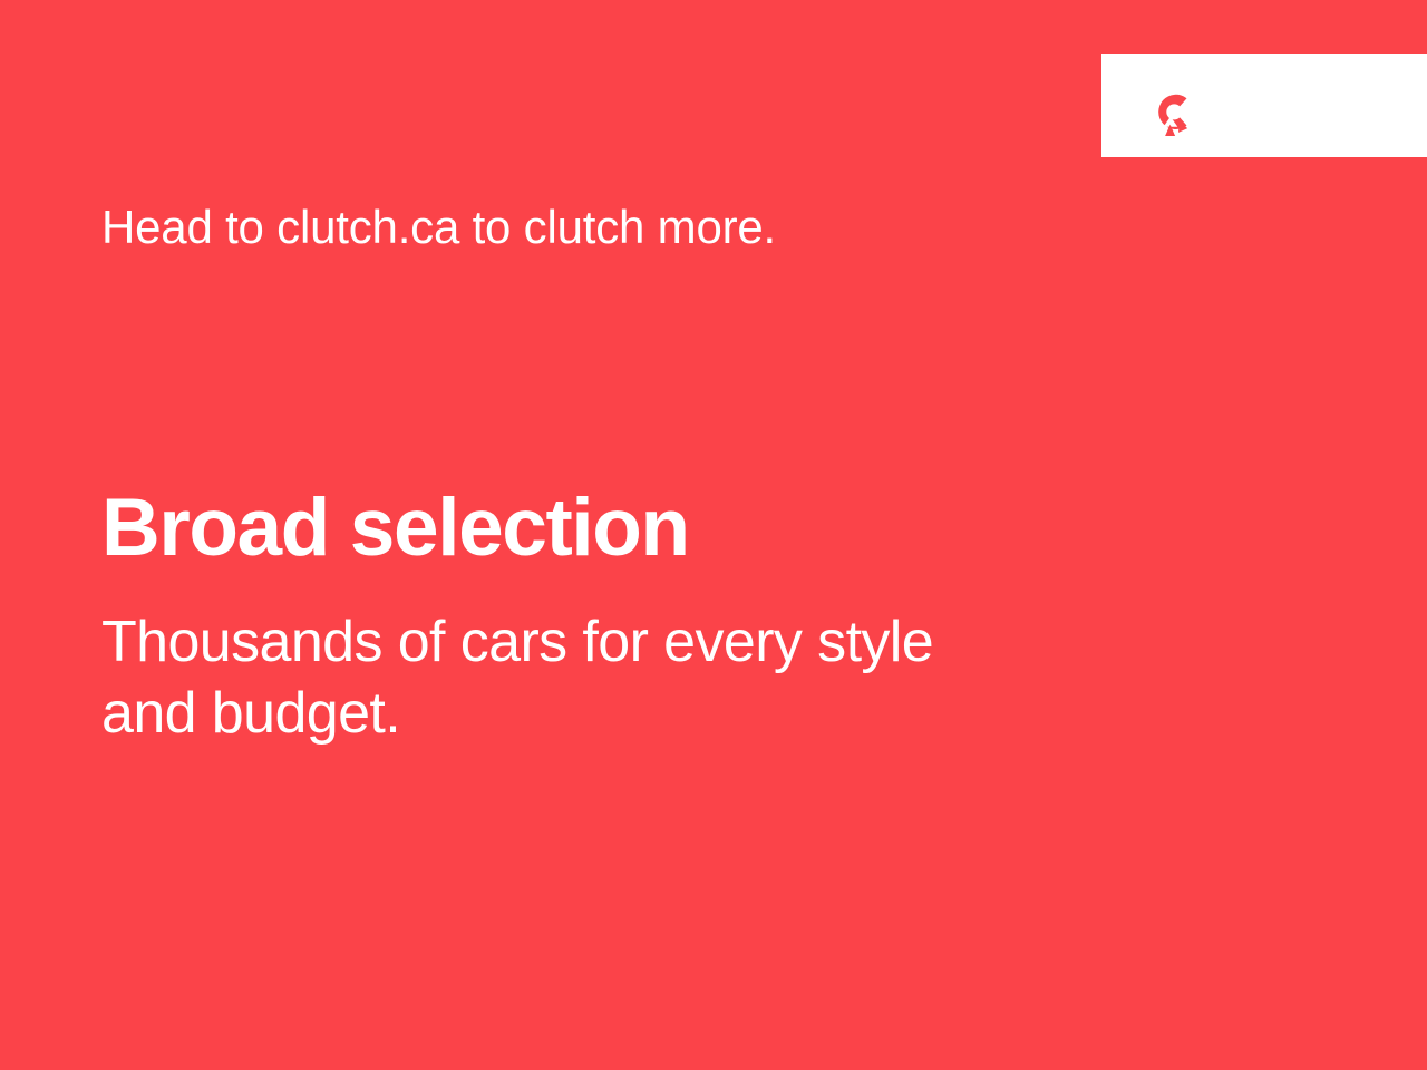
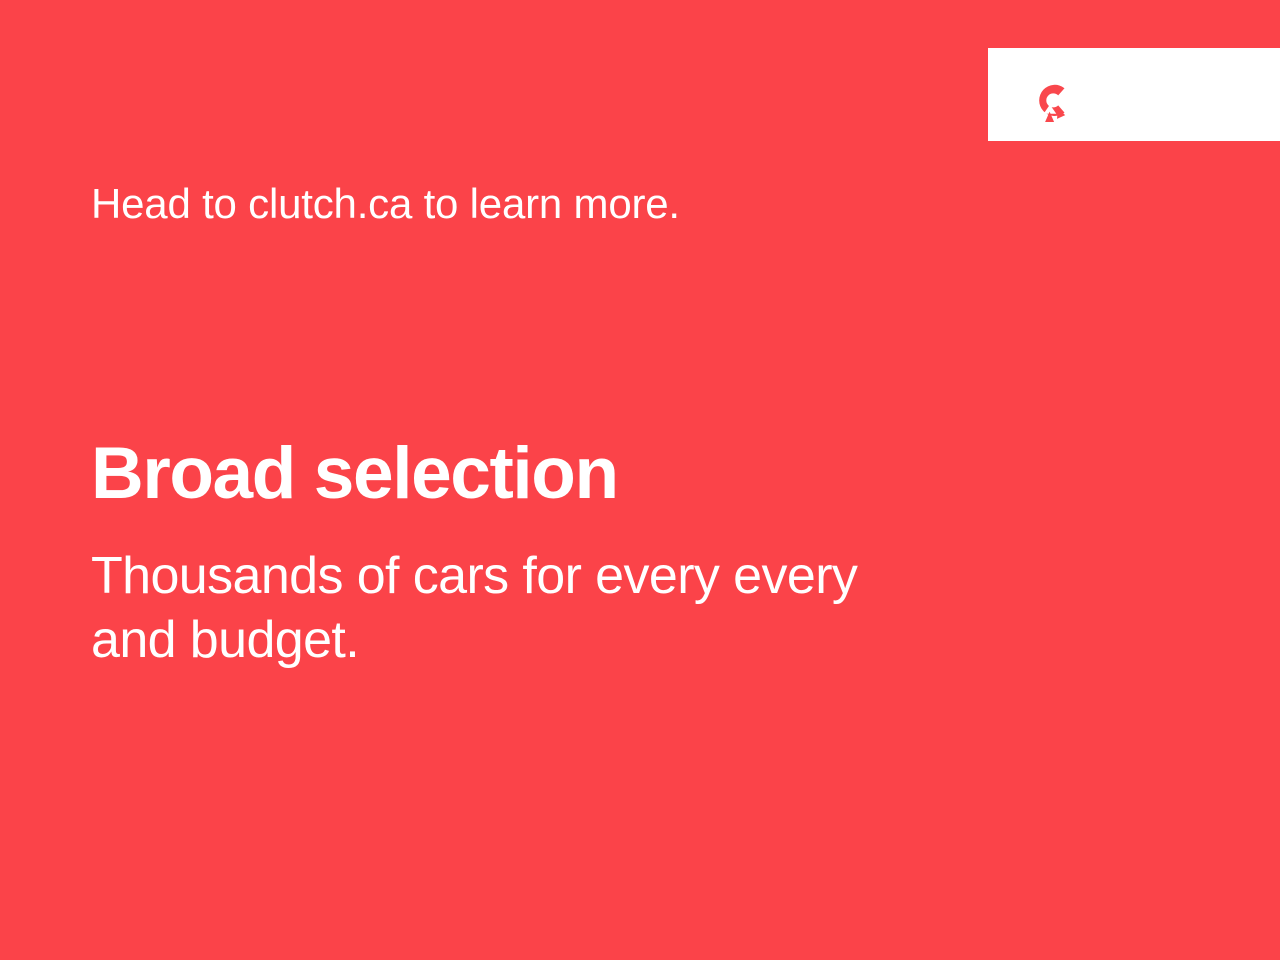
- Head to clutch.ca to clutch more.
+ Head to clutch.ca to learn more.
  Broad selection
- Thousands of cars for every style
+ Thousands of cars for every every
  and budget.
